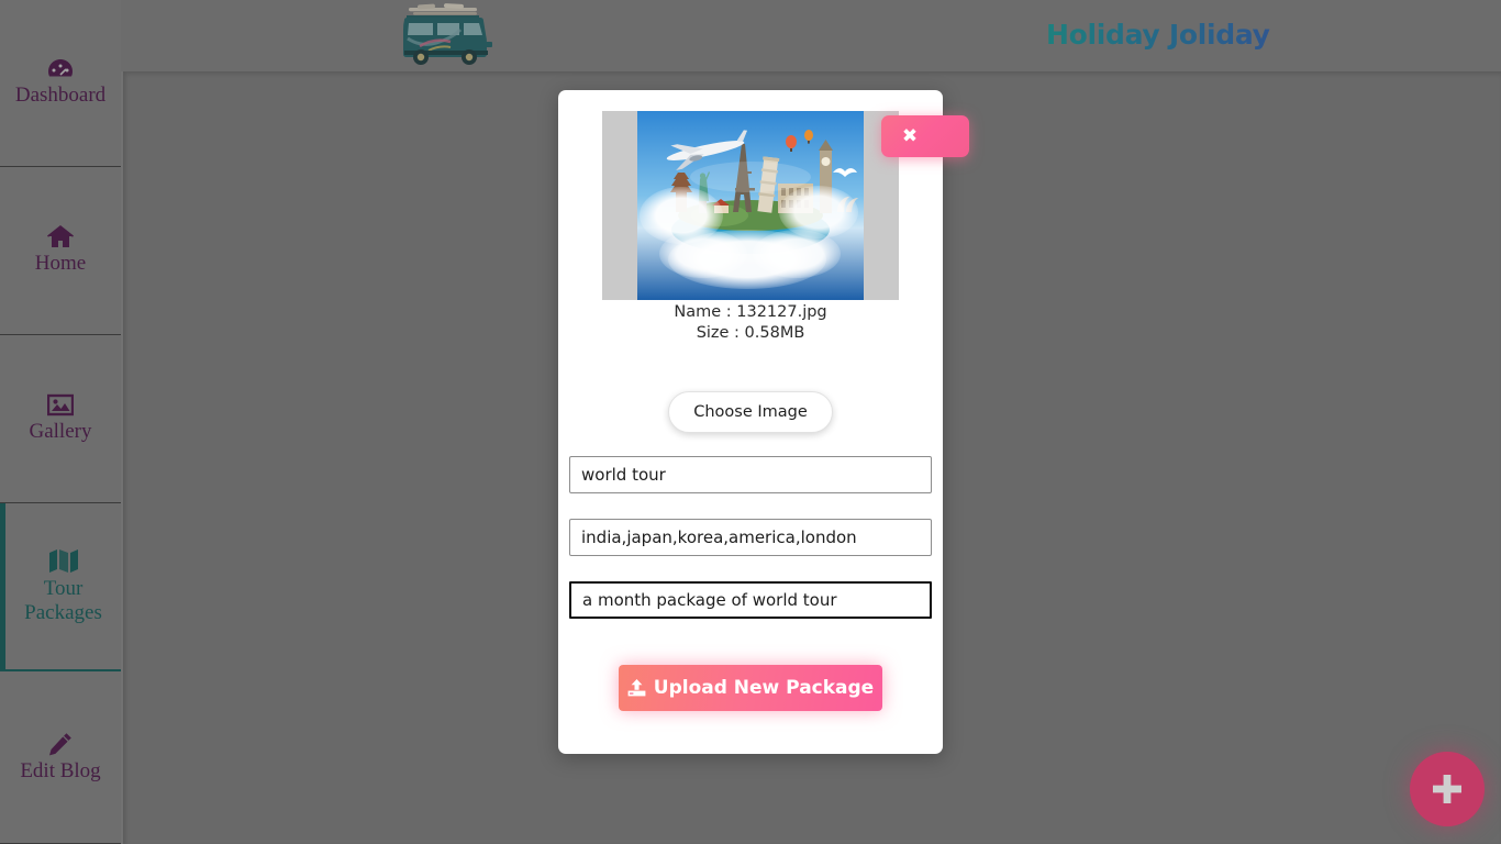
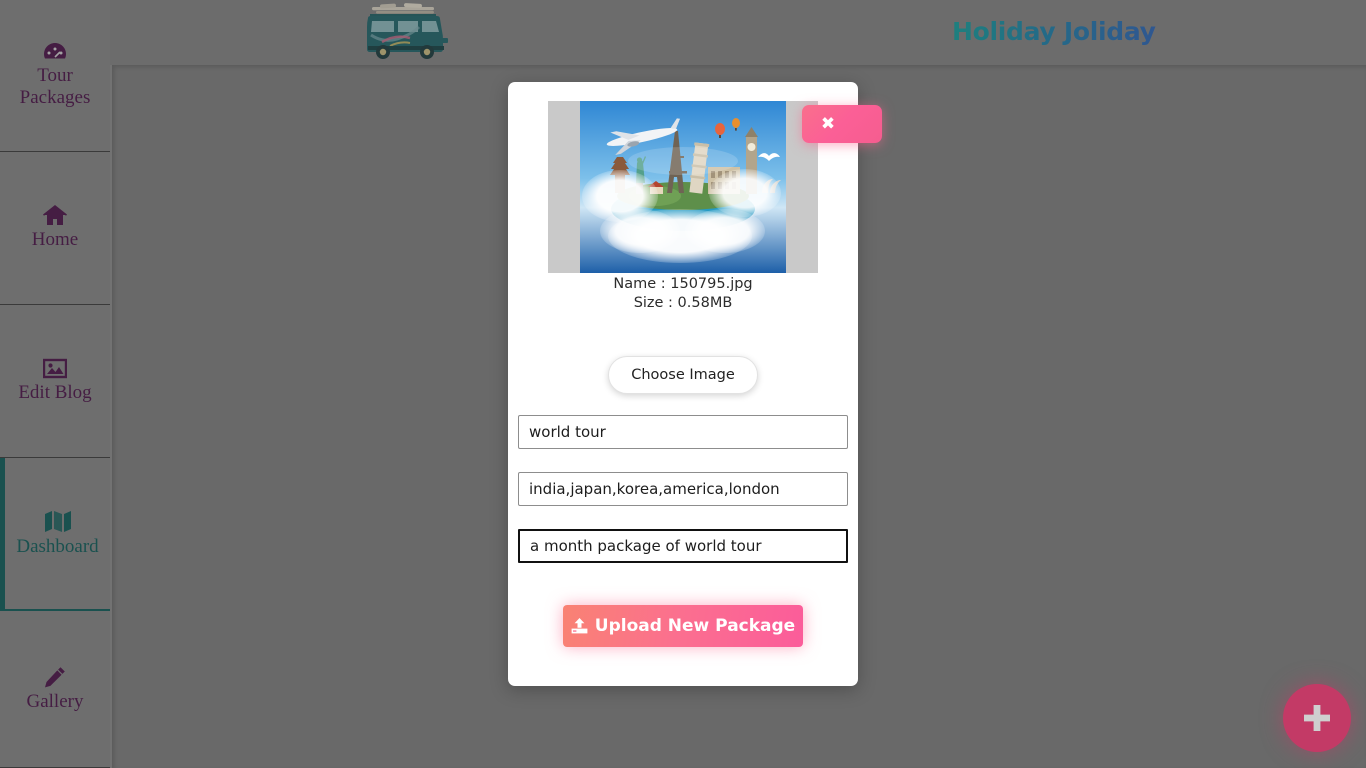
  Holiday Joliday
- Dashboard
+ Tour Packages
  Home
- Gallery
+ Edit Blog
- Tour Packages
+ Dashboard
- Edit Blog
+ Gallery
  ✖
- Name : 132127.jpg
+ Name : 150795.jpg
  Size : 0.58MB
  Choose Image
  world tour
  india,japan,korea,america,london
  a month package of world tour
  Upload New Package
